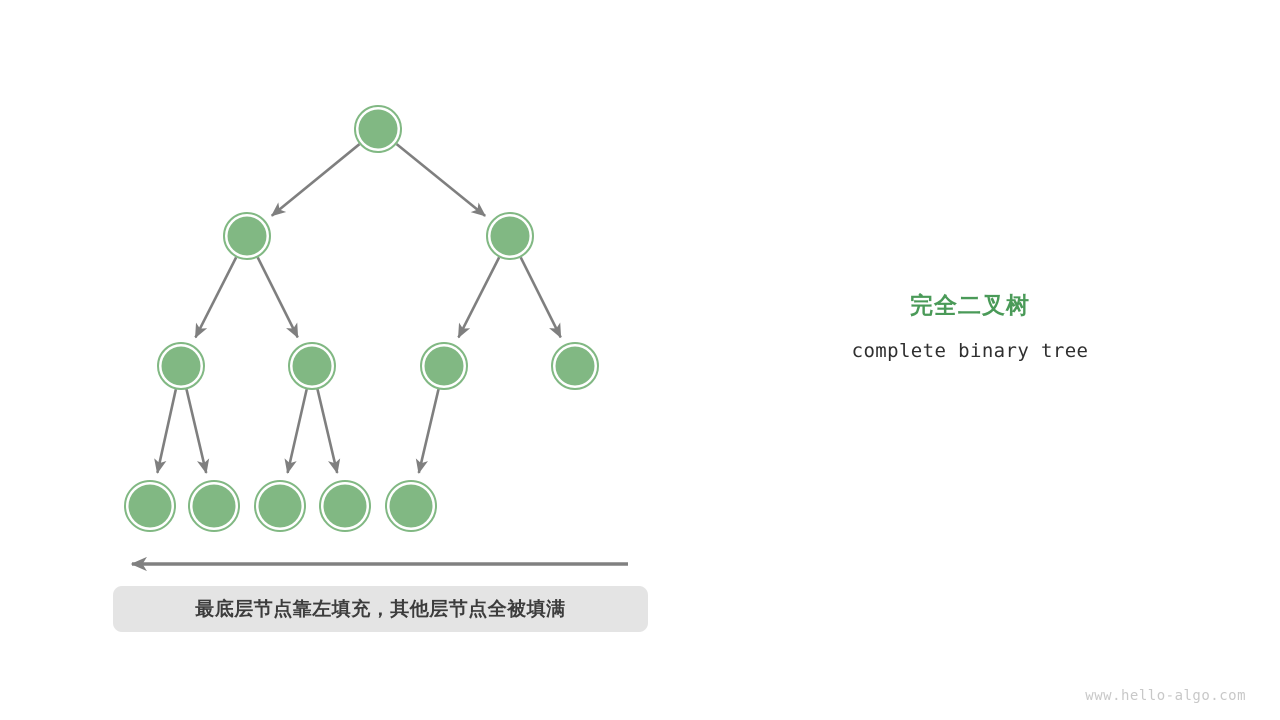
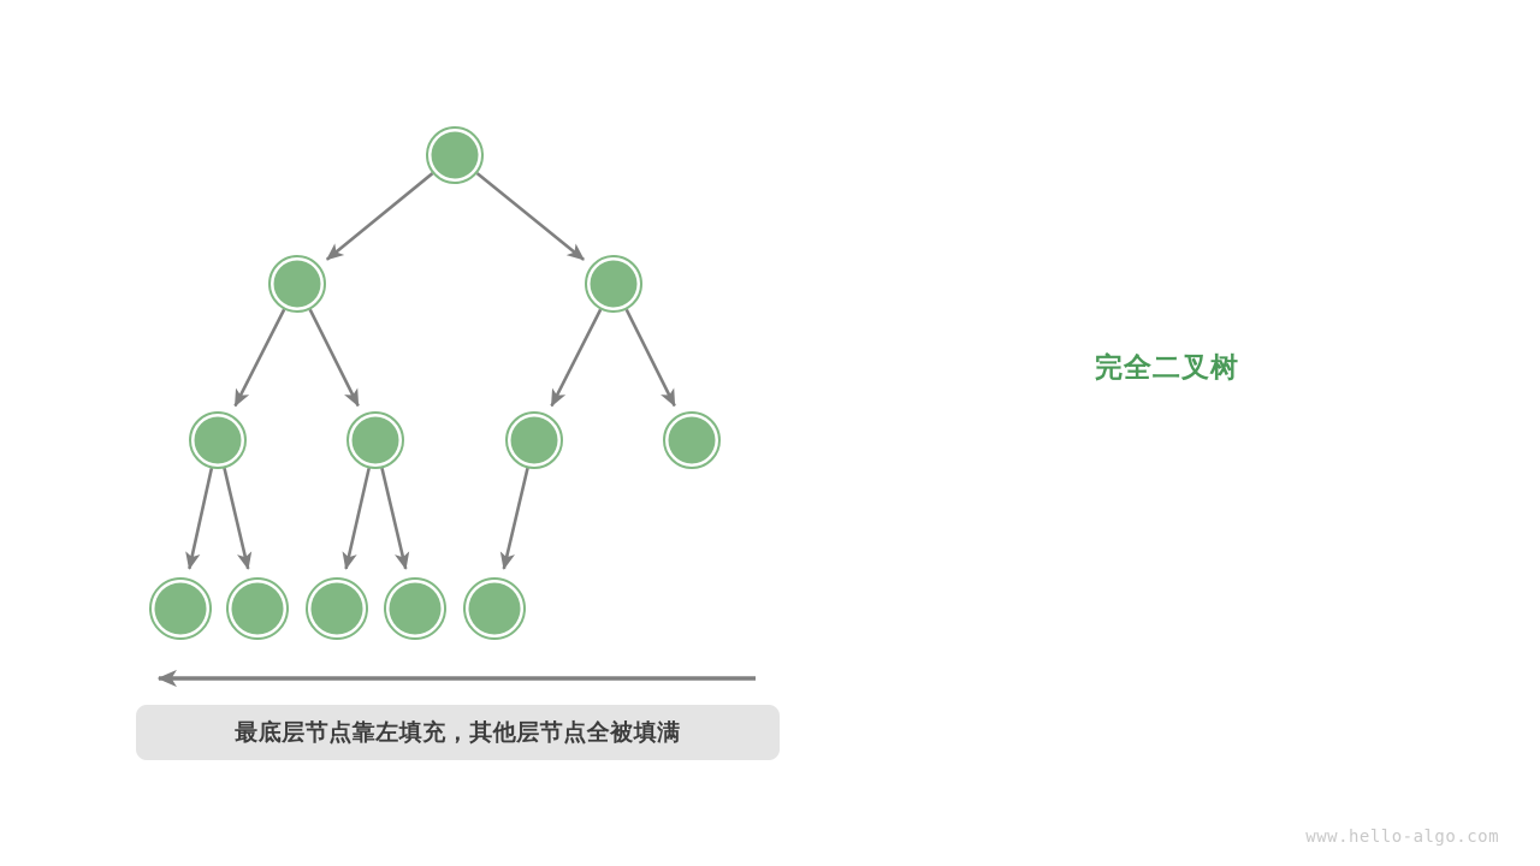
  完全二叉树
- complete binary tree
  最底层节点靠左填充，其他层节点全被填满
  www.hello-algo.com
